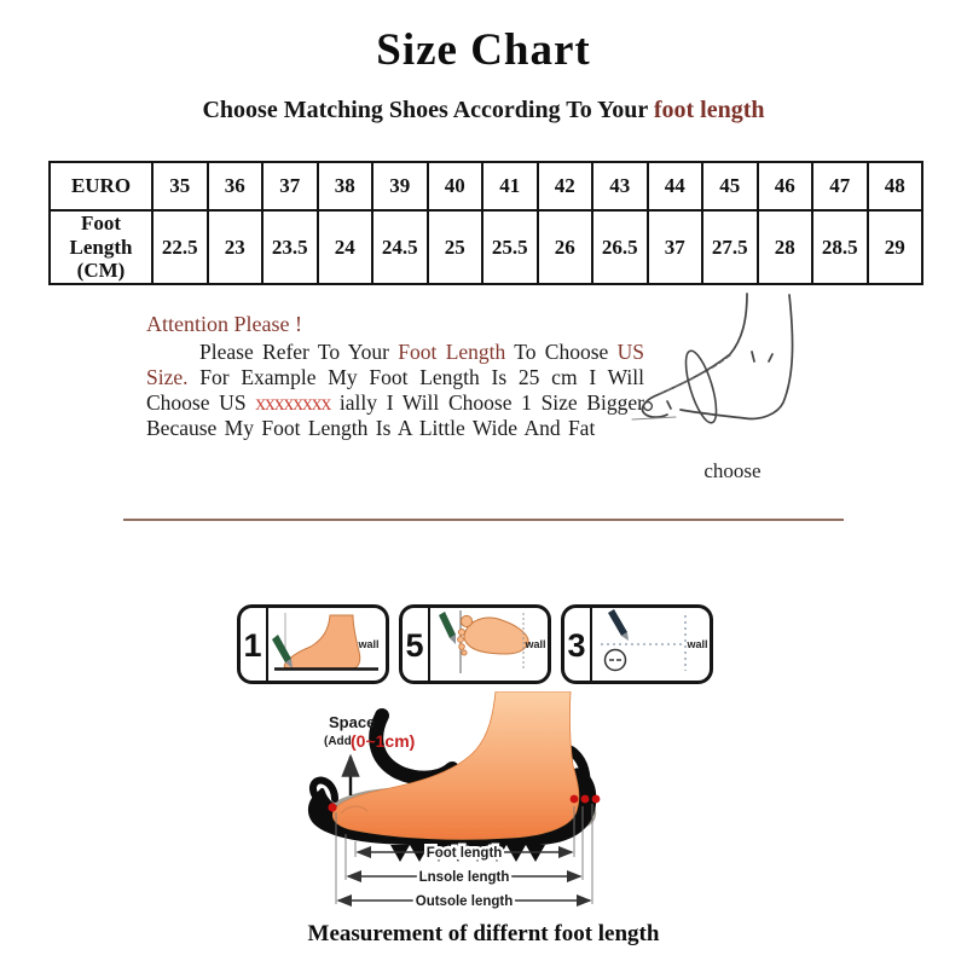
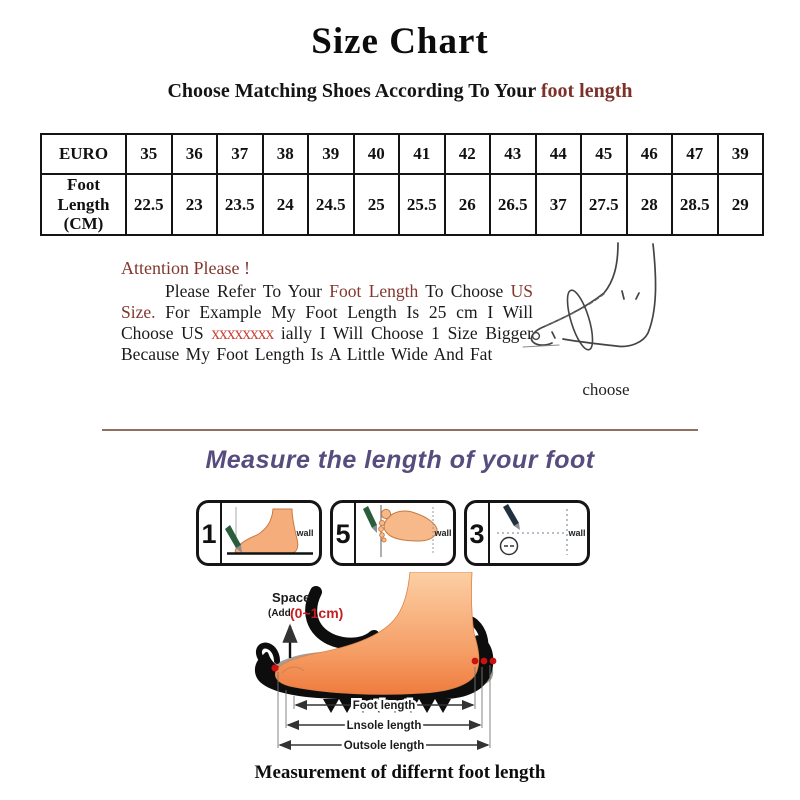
  Size Chart
  Choose Matching Shoes According To Your foot length
- EURO	35	36	37	38	39	40	41	42	43	44	45	46	47	48
+ EURO	35	36	37	38	39	40	41	42	43	44	45	46	47	39
  Foot Length (CM)	22.5	23	23.5	24	24.5	25	25.5	26	26.5	37	27.5	28	28.5	29
  Attention Please !
  Please Refer To Your Foot Length To Choose US Size. For Example My Foot Length Is 25 cm I Will Choose US xxxxxxxx ially I Will Choose 1 Size Bigger Because My Foot Length Is A Little Wide And Fat
  choose
+ Measure the length of your foot
  1
  wall
  5
  wall
  3
  wall
  Space
  (Add
  (0~1cm)
  Foot length
  Lnsole length
  Outsole length
  Measurement of differnt foot length
